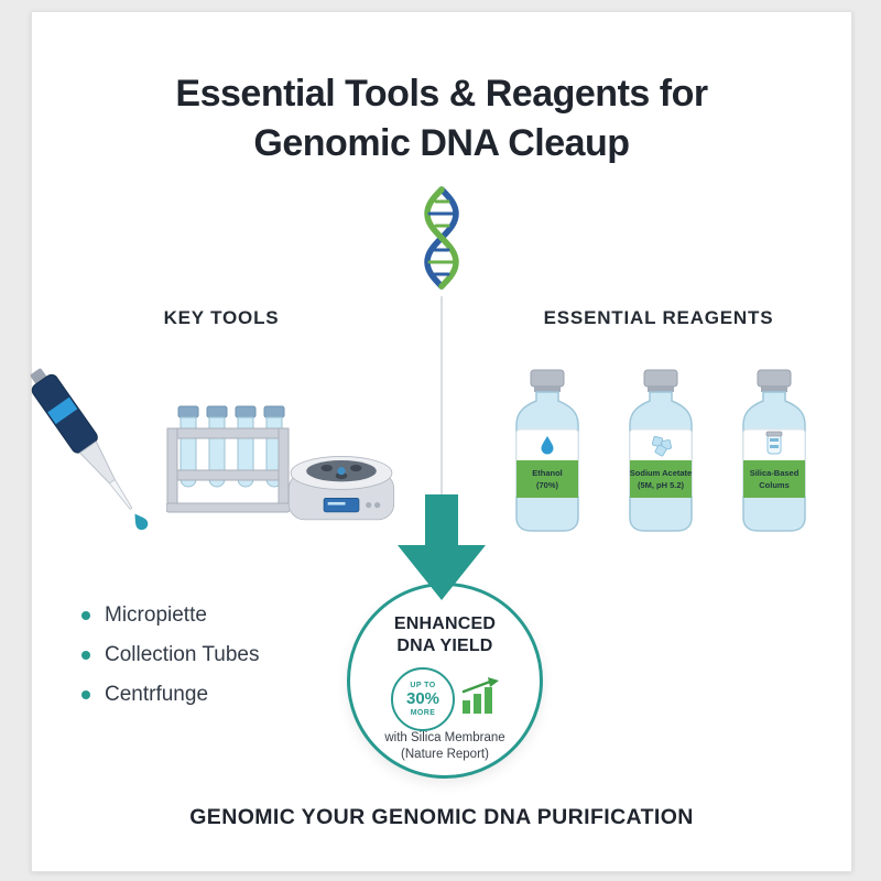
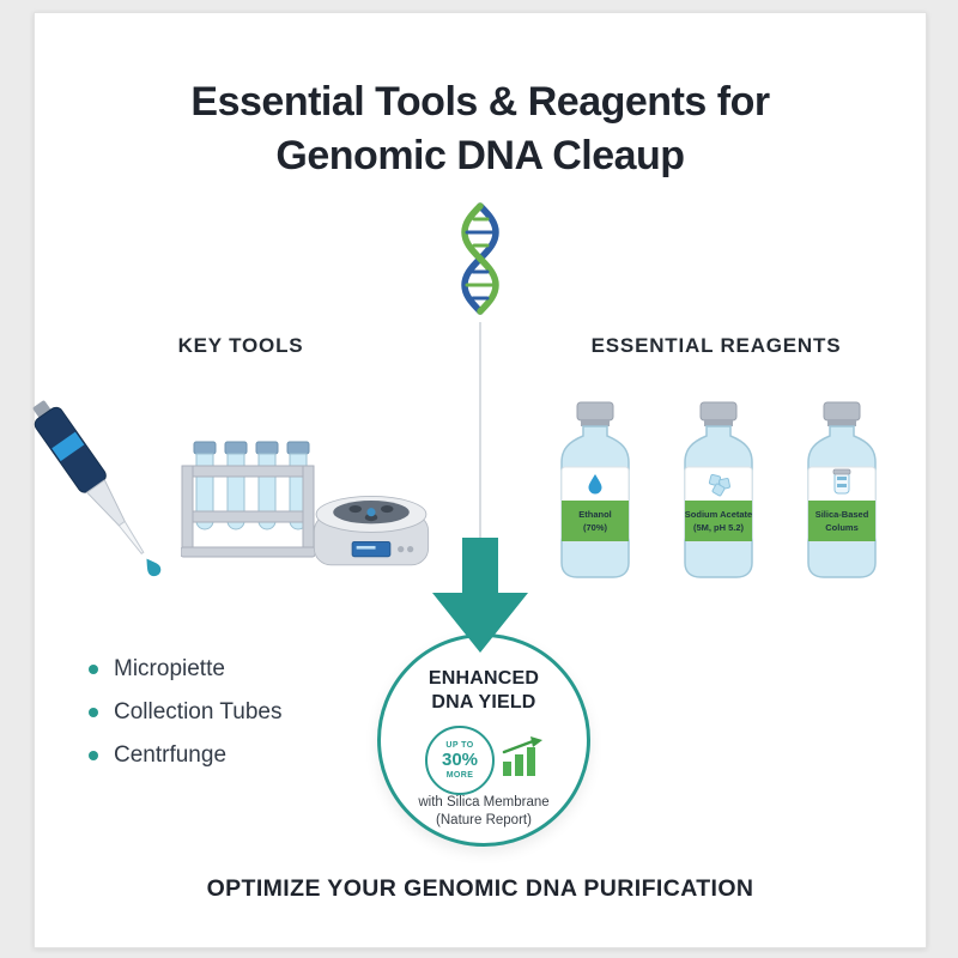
  Essential Tools & Reagents for
  Genomic DNA Cleaup
  KEY TOOLS
  ESSENTIAL REAGENTS
  Ethanol
  (70%)
  Sodium Acetate
  (5M, pH 5.2)
  Silica-Based
  Colums
  Micropiette
  Collection Tubes
  Centrfunge
  ENHANCED
  DNA YIELD
  30%
  with Silica Membrane
  (Nature Report)
- GENOMIC YOUR GENOMIC DNA PURIFICATION
+ OPTIMIZE YOUR GENOMIC DNA PURIFICATION
